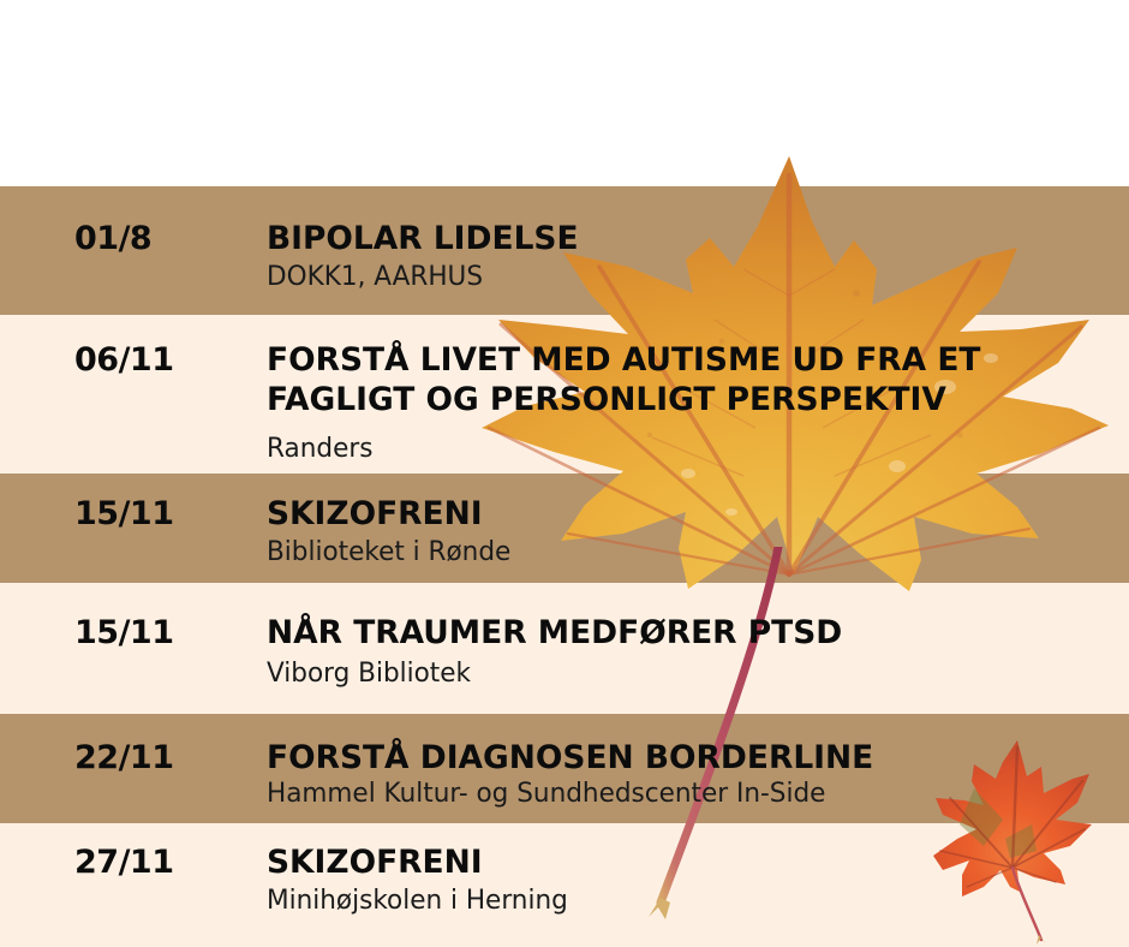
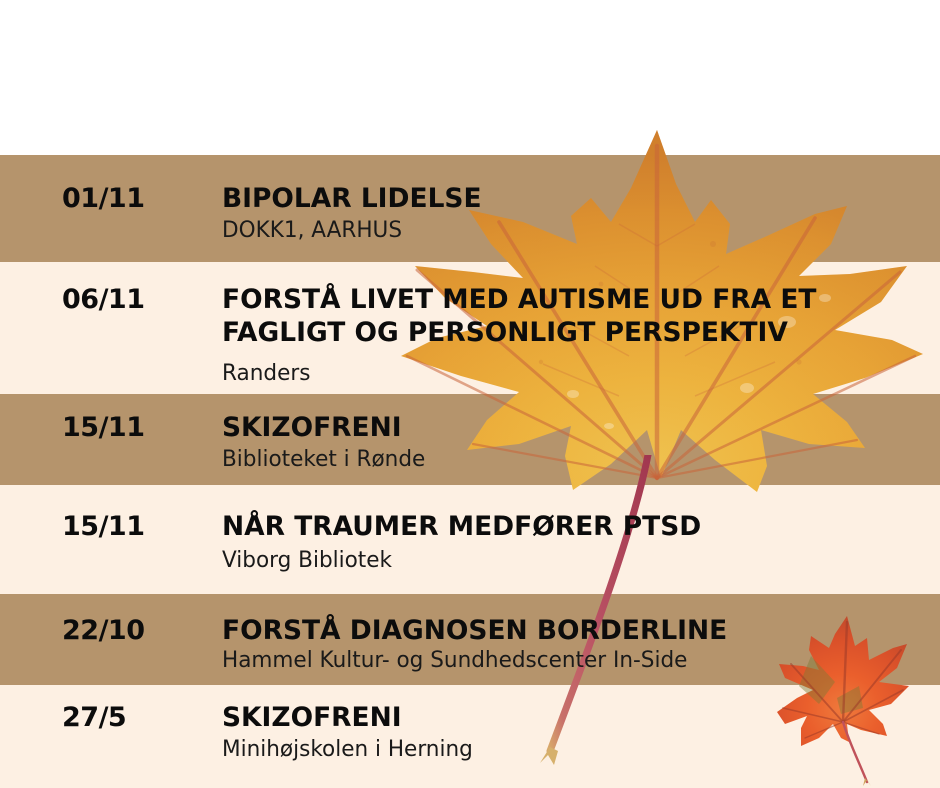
- 01/8
+ 01/11
  BIPOLAR LIDELSE
  DOKK1, AARHUS
  06/11
  FORSTÅ LIVET MED AUTISME UD FRA ET
  FAGLIGT OG PERSONLIGT PERSPEKTIV
  Randers
  15/11
  SKIZOFRENI
  Biblioteket i Rønde
  15/11
  NÅR TRAUMER MEDFØRER PTSD
  Viborg Bibliotek
- 22/11
+ 22/10
  FORSTÅ DIAGNOSEN BORDERLINE
  Hammel Kultur- og Sundhedscenter In-Side
- 27/11
+ 27/5
  SKIZOFRENI
  Minihøjskolen i Herning
